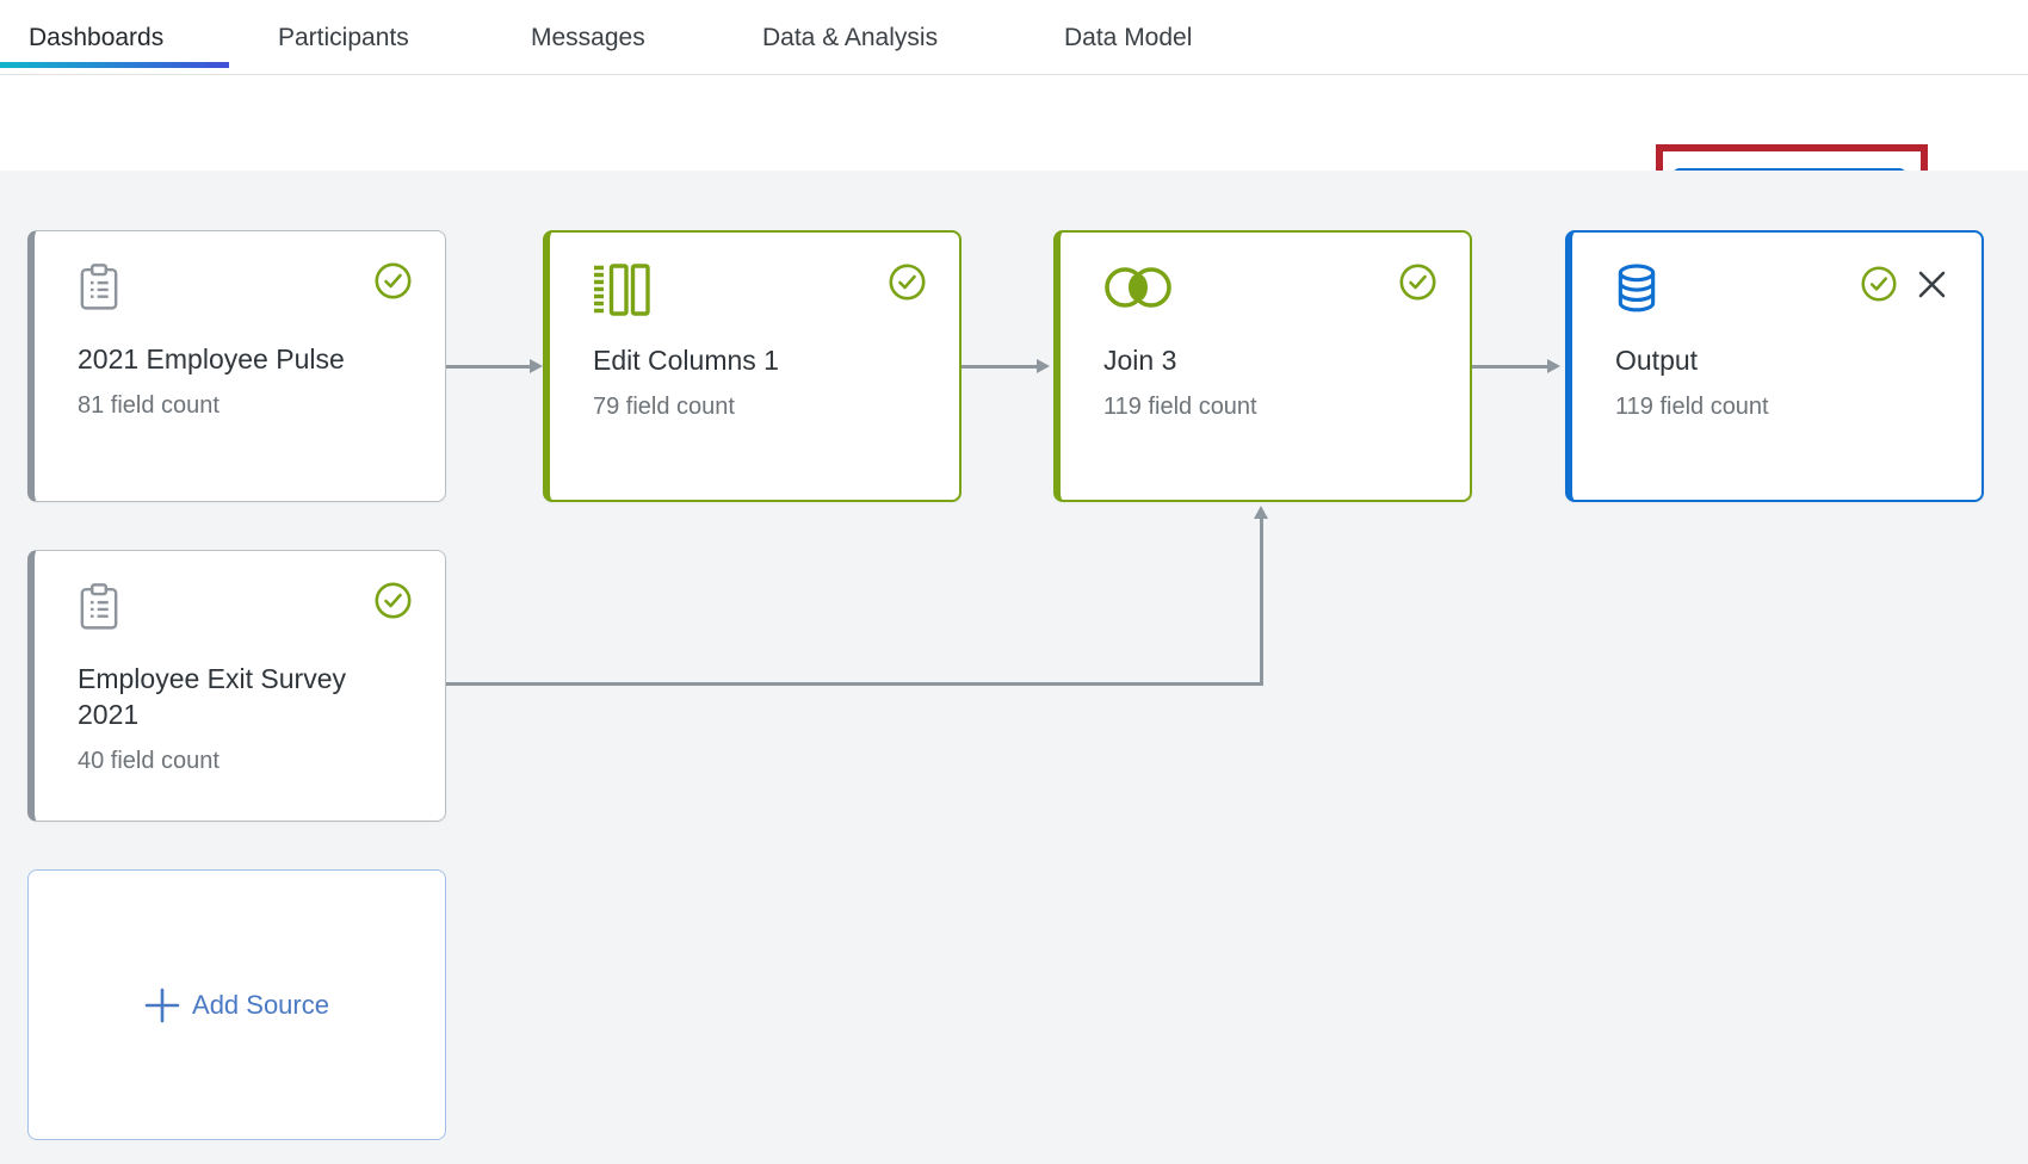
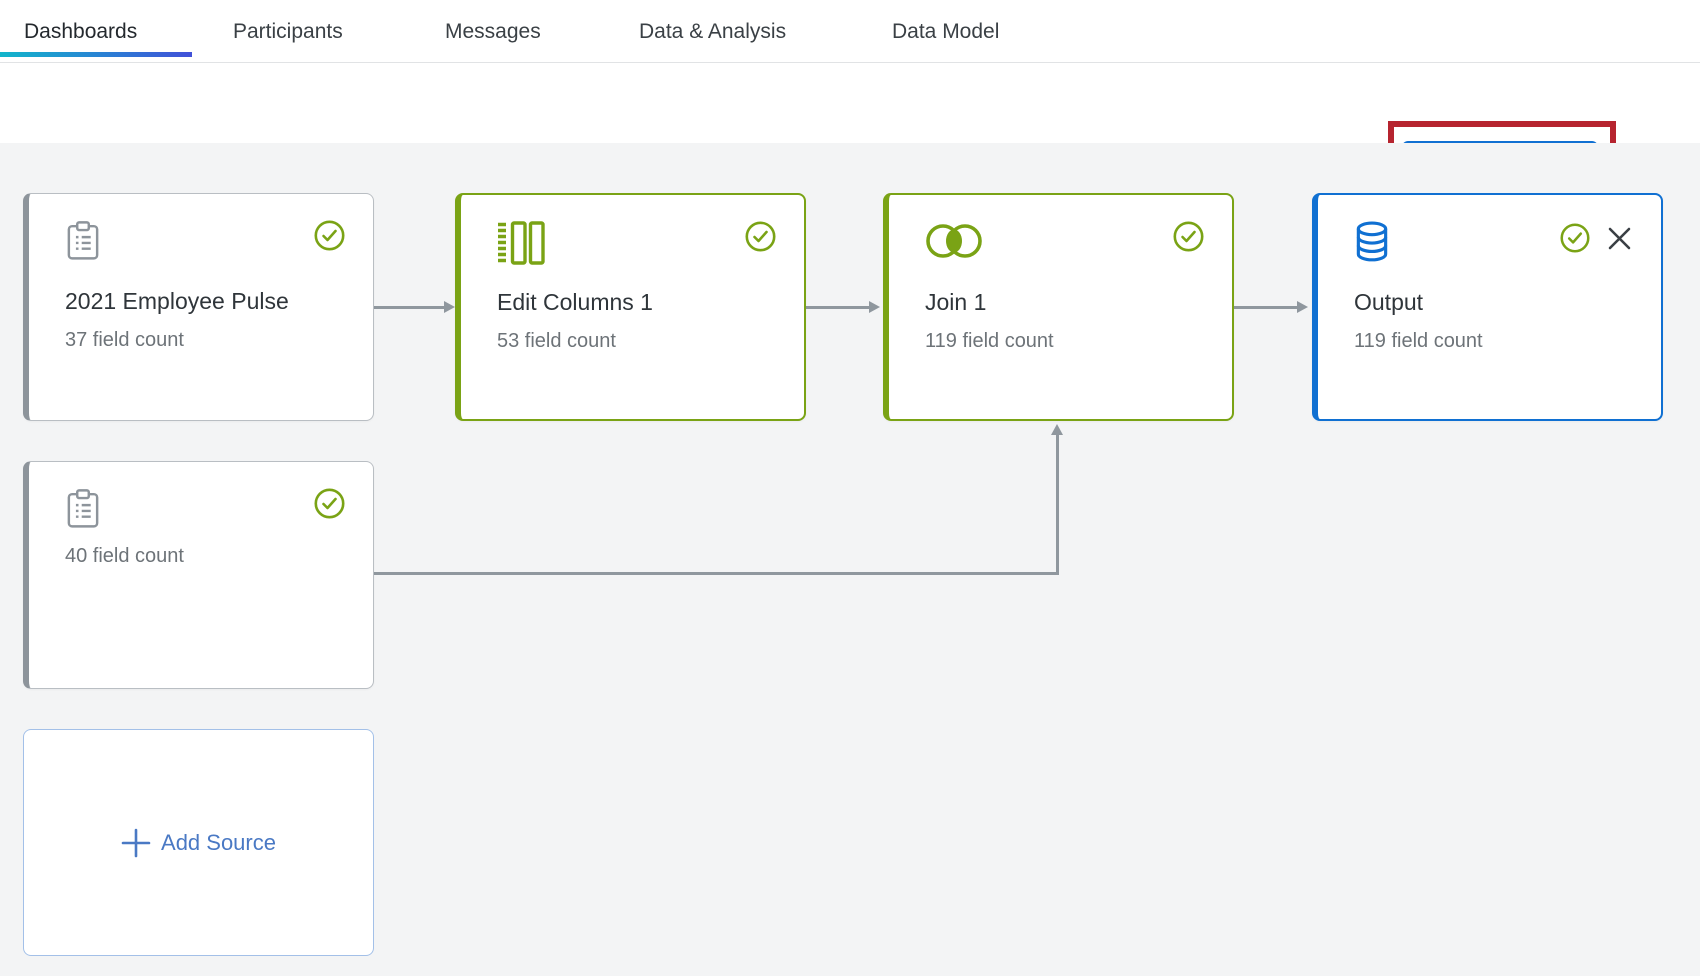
  Dashboards
  Participants
  Messages
  Data & Analysis
  Data Model
  2021 Employee Pulse
- 81 field count
+ 37 field count
  Edit Columns 1
- 79 field count
+ 53 field count
- Join 3
+ Join 1
  119 field count
  Output
  119 field count
- Employee Exit Survey 2021
  40 field count
  Add Source
